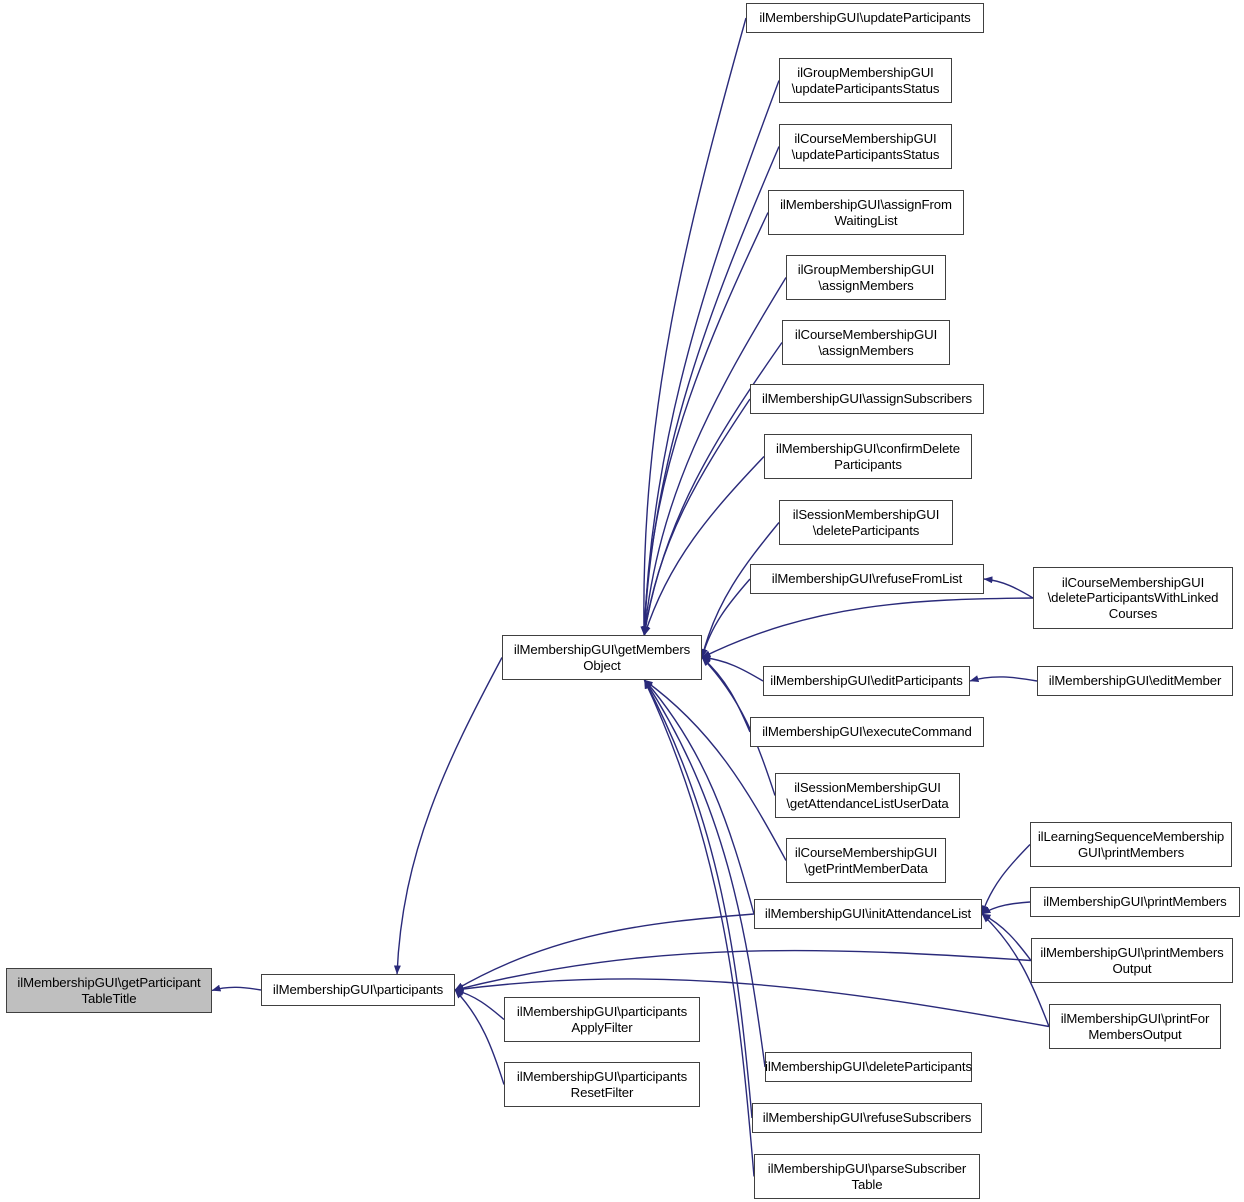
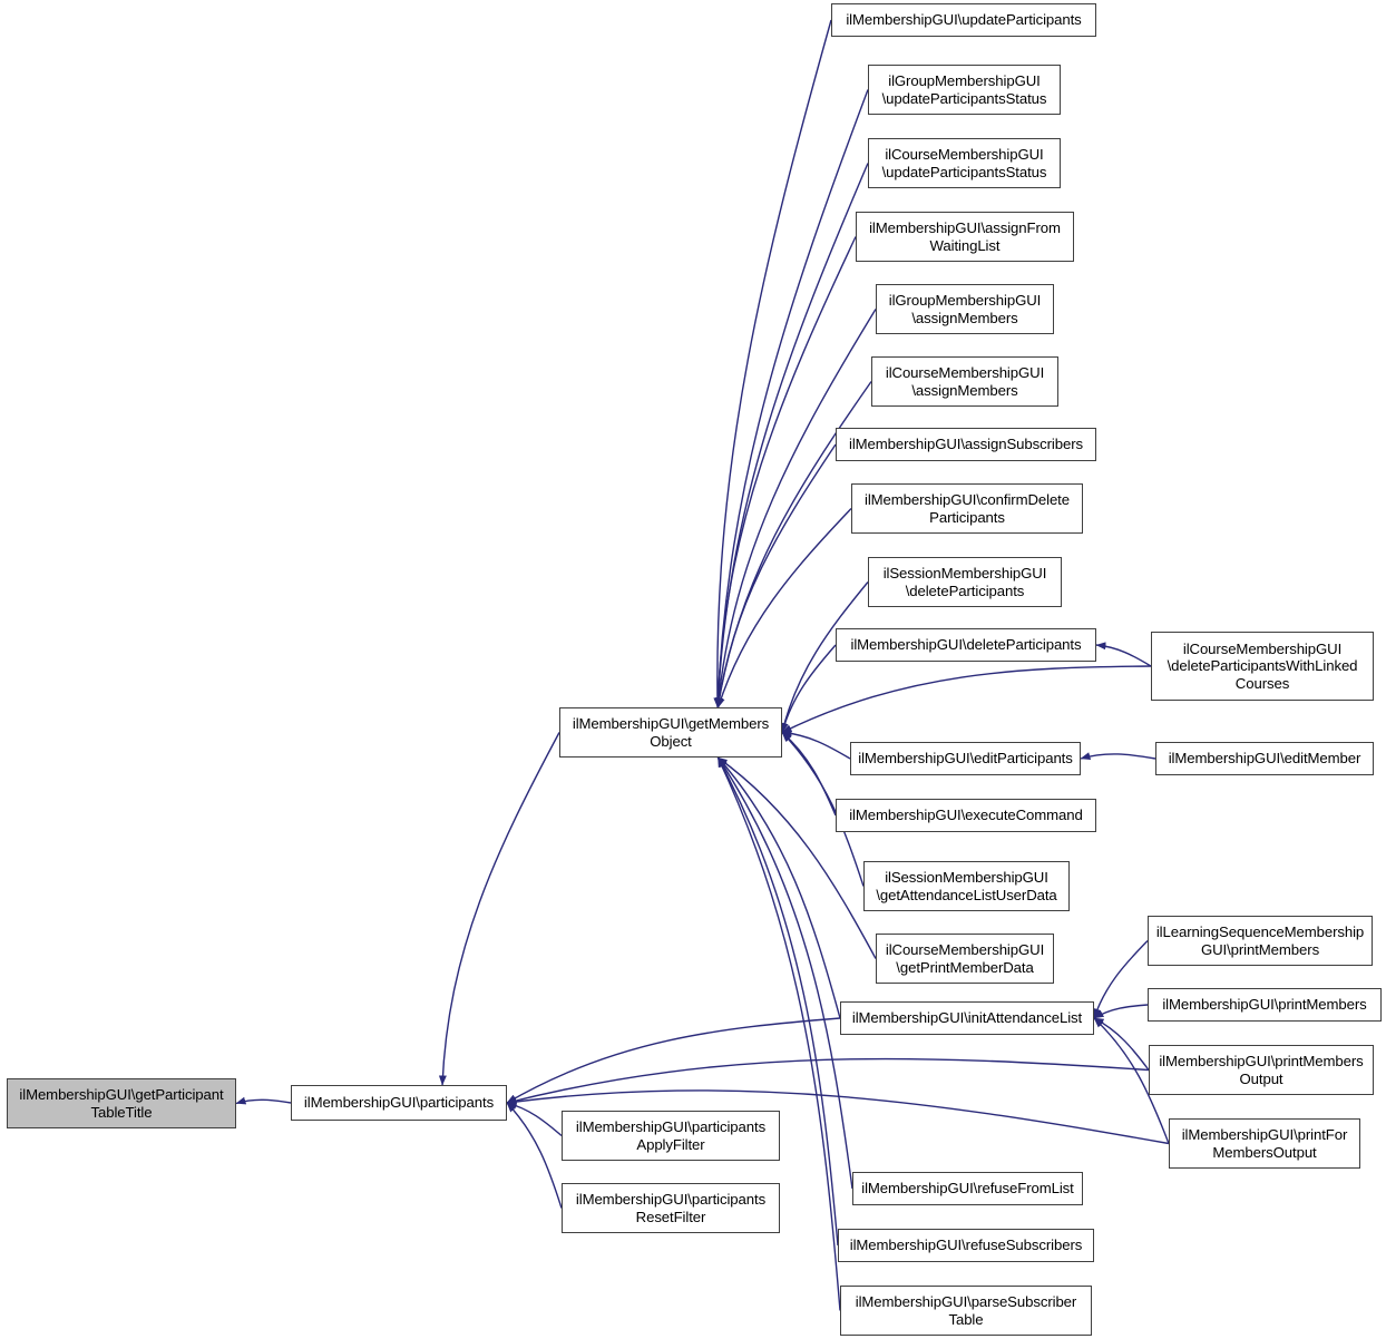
  ilMembershipGUI\getParticipant
  TableTitle
  ilMembershipGUI\participants
  ilMembershipGUI\participants
  ApplyFilter
  ilMembershipGUI\participants
  ResetFilter
  ilMembershipGUI\getMembers
  Object
  ilMembershipGUI\updateParticipants
  ilGroupMembershipGUI
  \updateParticipantsStatus
  ilCourseMembershipGUI
  \updateParticipantsStatus
  ilMembershipGUI\assignFrom
  WaitingList
  ilGroupMembershipGUI
  \assignMembers
  ilCourseMembershipGUI
  \assignMembers
  ilMembershipGUI\assignSubscribers
  ilMembershipGUI\confirmDelete
  Participants
  ilSessionMembershipGUI
  \deleteParticipants
- ilMembershipGUI\refuseFromList
+ ilMembershipGUI\deleteParticipants
  ilCourseMembershipGUI
  \deleteParticipantsWithLinked
  Courses
  ilMembershipGUI\editParticipants
  ilMembershipGUI\editMember
  ilMembershipGUI\executeCommand
  ilSessionMembershipGUI
  \getAttendanceListUserData
  ilCourseMembershipGUI
  \getPrintMemberData
  ilMembershipGUI\initAttendanceList
  ilLearningSequenceMembership
  GUI\printMembers
  ilMembershipGUI\printMembers
  ilMembershipGUI\printMembers
  Output
  ilMembershipGUI\printFor
  MembersOutput
- ilMembershipGUI\deleteParticipants
+ ilMembershipGUI\refuseFromList
  ilMembershipGUI\refuseSubscribers
  ilMembershipGUI\parseSubscriber
  Table
